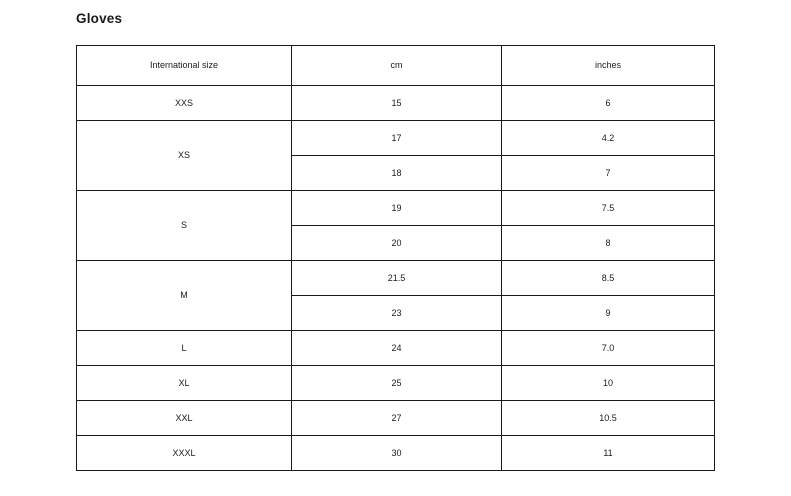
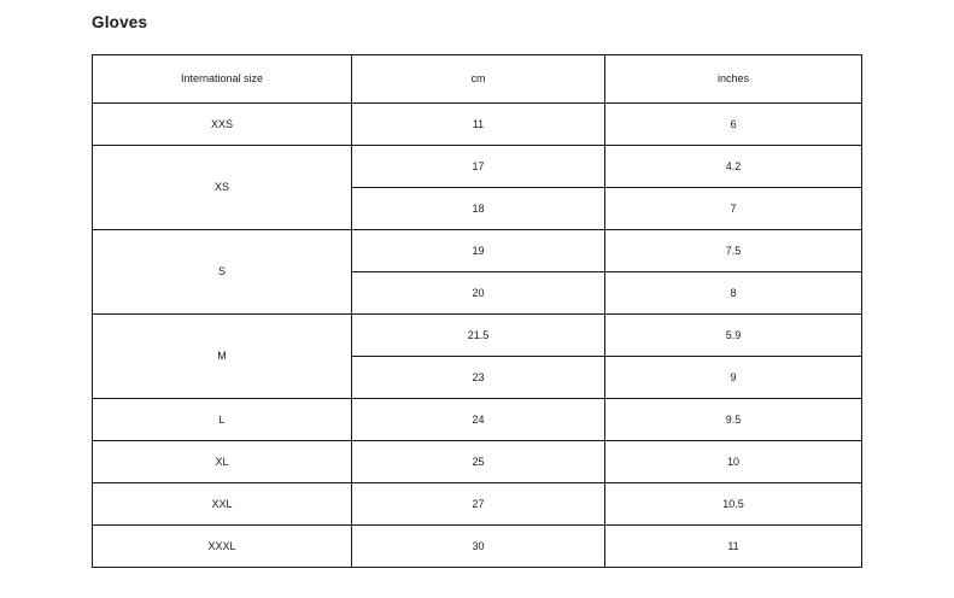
  Gloves
  International size	cm	inches
- XXS	15	6
+ XXS	11	6
  XS	17	4.2
  18	7
  S	19	7.5
  20	8
- M	21.5	8.5
+ M	21.5	5.9
  23	9
- L	24	7.0
+ L	24	9.5
  XL	25	10
  XXL	27	10.5
  XXXL	30	11
